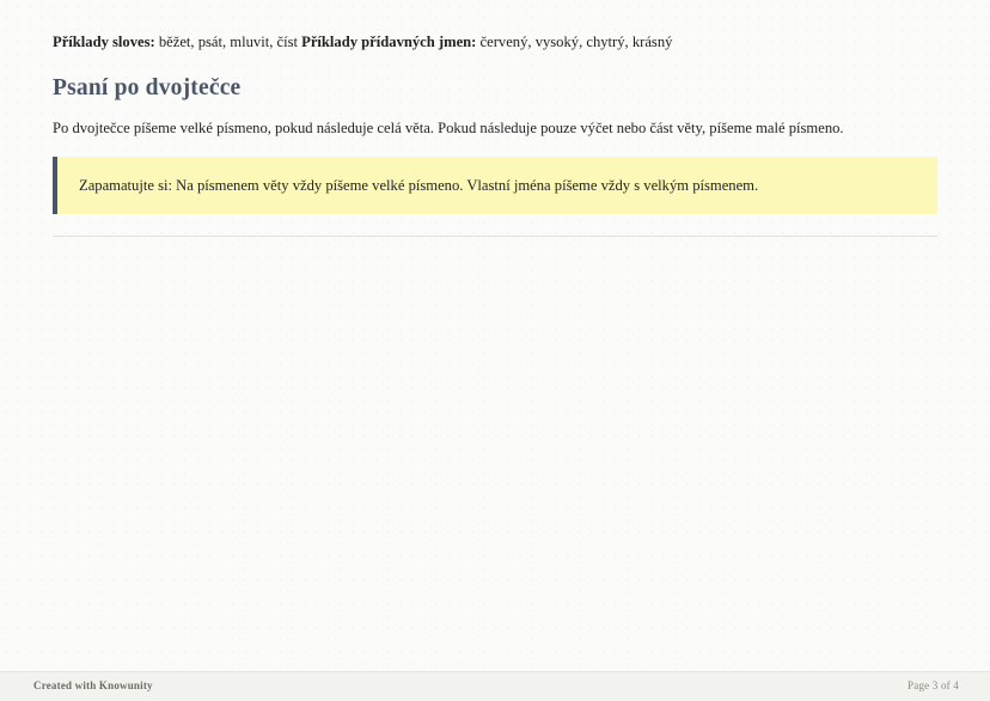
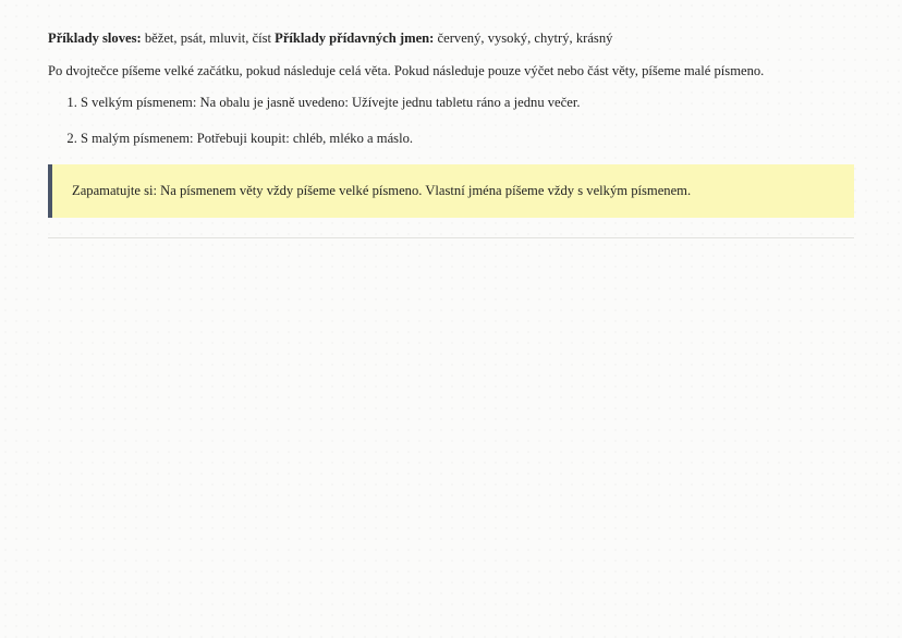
  Příklady sloves: běžet, psát, mluvit, číst Příklady přídavných jmen: červený, vysoký, chytrý, krásný
- Psaní po dvojtečce
- Po dvojtečce píšeme velké písmeno, pokud následuje celá věta. Pokud následuje pouze výčet nebo část věty, píšeme malé písmeno.
+ Po dvojtečce píšeme velké začátku, pokud následuje celá věta. Pokud následuje pouze výčet nebo část věty, píšeme malé písmeno.
+ S velkým písmenem: Na obalu je jasně uvedeno: Užívejte jednu tabletu ráno a jednu večer.
+ S malým písmenem: Potřebuji koupit: chléb, mléko a máslo.
  Zapamatujte si: Na písmenem věty vždy píšeme velké písmeno. Vlastní jména píšeme vždy s velkým písmenem.
- Created with Knowunity
- Page 3 of 4
